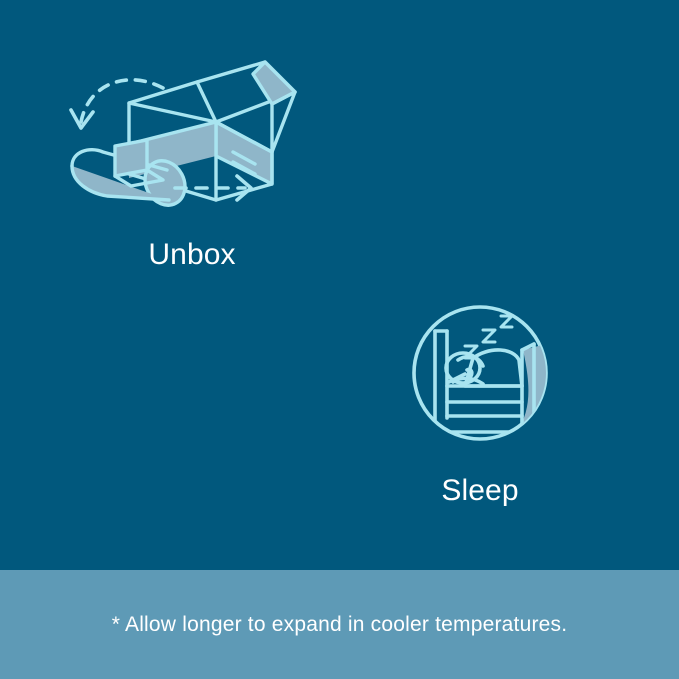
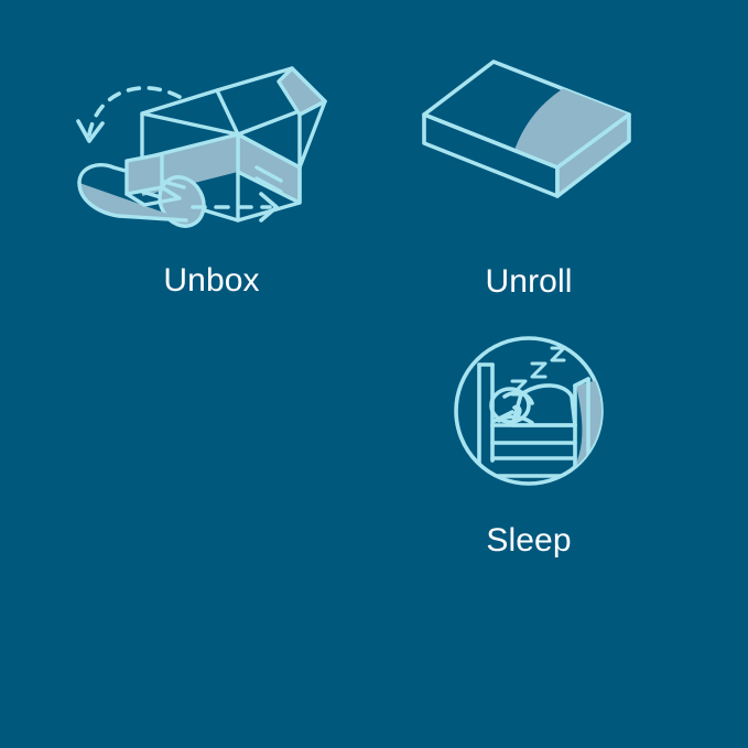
  Unbox
+ Unroll
  Sleep
- * Allow longer to expand in cooler temperatures.
